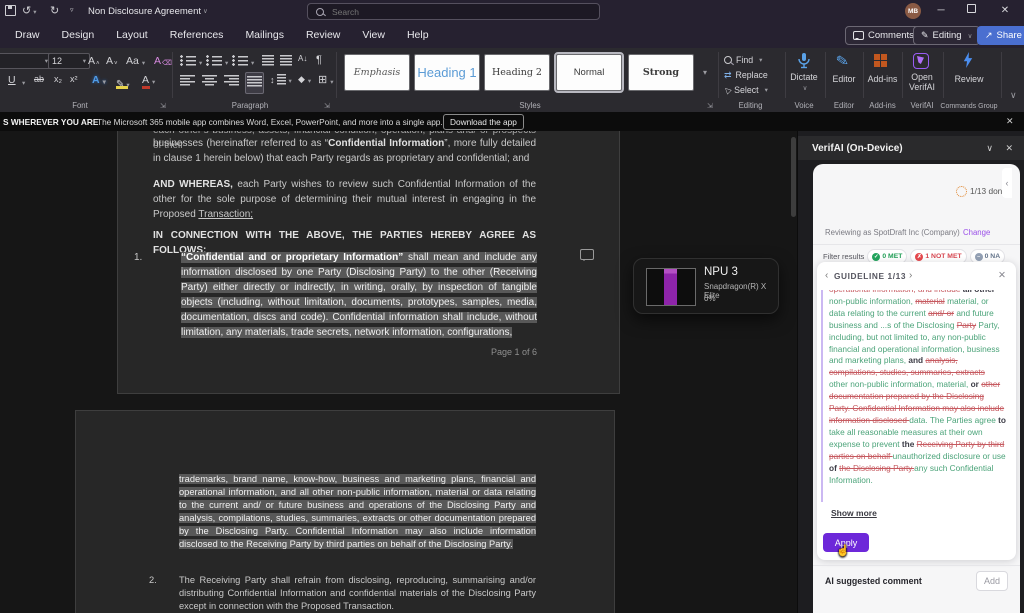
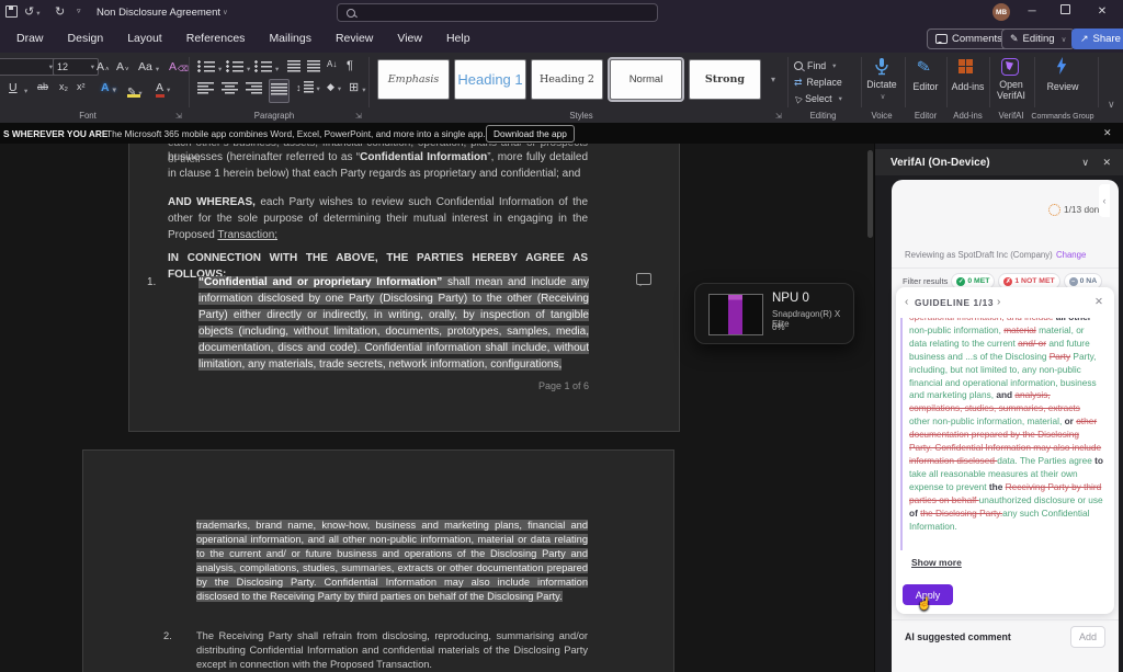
  ↻
  Non Disclosure Agreement
- Search
  ─
  ✕
  Draw
  Design
  Layout
  References
  Mailings
  Review
  View
  Help
  Comments
  ✎
  Editing
  ↗
  Share
  12
  A
  A
  Aa
  A
  U
  ab
  x₂
  x²
  A
  A
  Font
  A↓
  ¶
  ↕
  ◆
  ⊞
  Paragraph
  Emphasis
  Heading 1
  Heading 2
  Normal
  Strong
  ▾
  Styles
  Find
  ⇄
  Replace
  Select
  Editing
  Dictate
  Voice
  Editor
  Editor
  Add-ins
  Add-ins
  Open VerifAI
  VerifAI
  Review
  ∨
  S WHEREVER YOU ARE
  The Microsoft 365 mobile app combines Word, Excel, PowerPoint, and more into a single app.
  Download the app
  ✕
  each other’s business, assets, financial condition, operation, plans and/ or prospects of their
  businesses (hereinafter referred to as “Confidential Information”, more fully detailed in clause 1 herein below) that each Party regards as proprietary and confidential; and
  AND WHEREAS, each Party wishes to review such Confidential Information of the other for the sole purpose of determining their mutual interest in engaging in the Proposed Transaction;
  IN CONNECTION WITH THE ABOVE, THE PARTIES HEREBY AGREE AS FOLLOWS:
  1.
  “Confidential and or proprietary Information” shall mean and include any information disclosed by one Party (Disclosing Party) to the other (Receiving Party) either directly or indirectly, in writing, orally, by inspection of tangible objects (including, without limitation, documents, prototypes, samples, media, documentation, discs and code). Confidential information shall include, without limitation, any materials, trade secrets, network information, configurations,
  Page 1 of 6
  trademarks, brand name, know-how, business and marketing plans, financial and operational information, and all other non-public information, material or data relating to the current and/ or future business and operations of the Disclosing Party and analysis, compilations, studies, summaries, extracts or other documentation prepared by the Disclosing Party. Confidential Information may also include information disclosed to the Receiving Party by third parties on behalf of the Disclosing Party.
  2.
  The Receiving Party shall refrain from disclosing, reproducing, summarising and/or distributing Confidential Information and confidential materials of the Disclosing Party except in connection with the Proposed Transaction.
- NPU 3
+ NPU 0
  Snapdragon(R) X Elite
  0%
  VerifAI (On-Device)
  ∨
  ✕
  1/13 don
  Reviewing as SpotDraft Inc (Company)
  Change
  Filter results
  ‹
  GUIDELINE 1/13
  ›
  ✕
  non-public information, material material, or data relating to the current and/ or and future business and ...s of the Disclosing Party Party, including, but not limited to, any non-public financial and operational information, business and marketing plans, and analysis, compilations, studies, summaries, extracts other non-public information, material, or other documentation prepared by the Disclosing Party. Confidential Information may also include information disclosed data. The Parties agree to take all reasonable measures at their own expense to prevent the Receiving Party by third parties on behalf unauthorized disclosure or use of the Disclosing Party.any such Confidential Information.
  Show more
  Apply
  ☝
  AI suggested comment
  Add
  ‹
